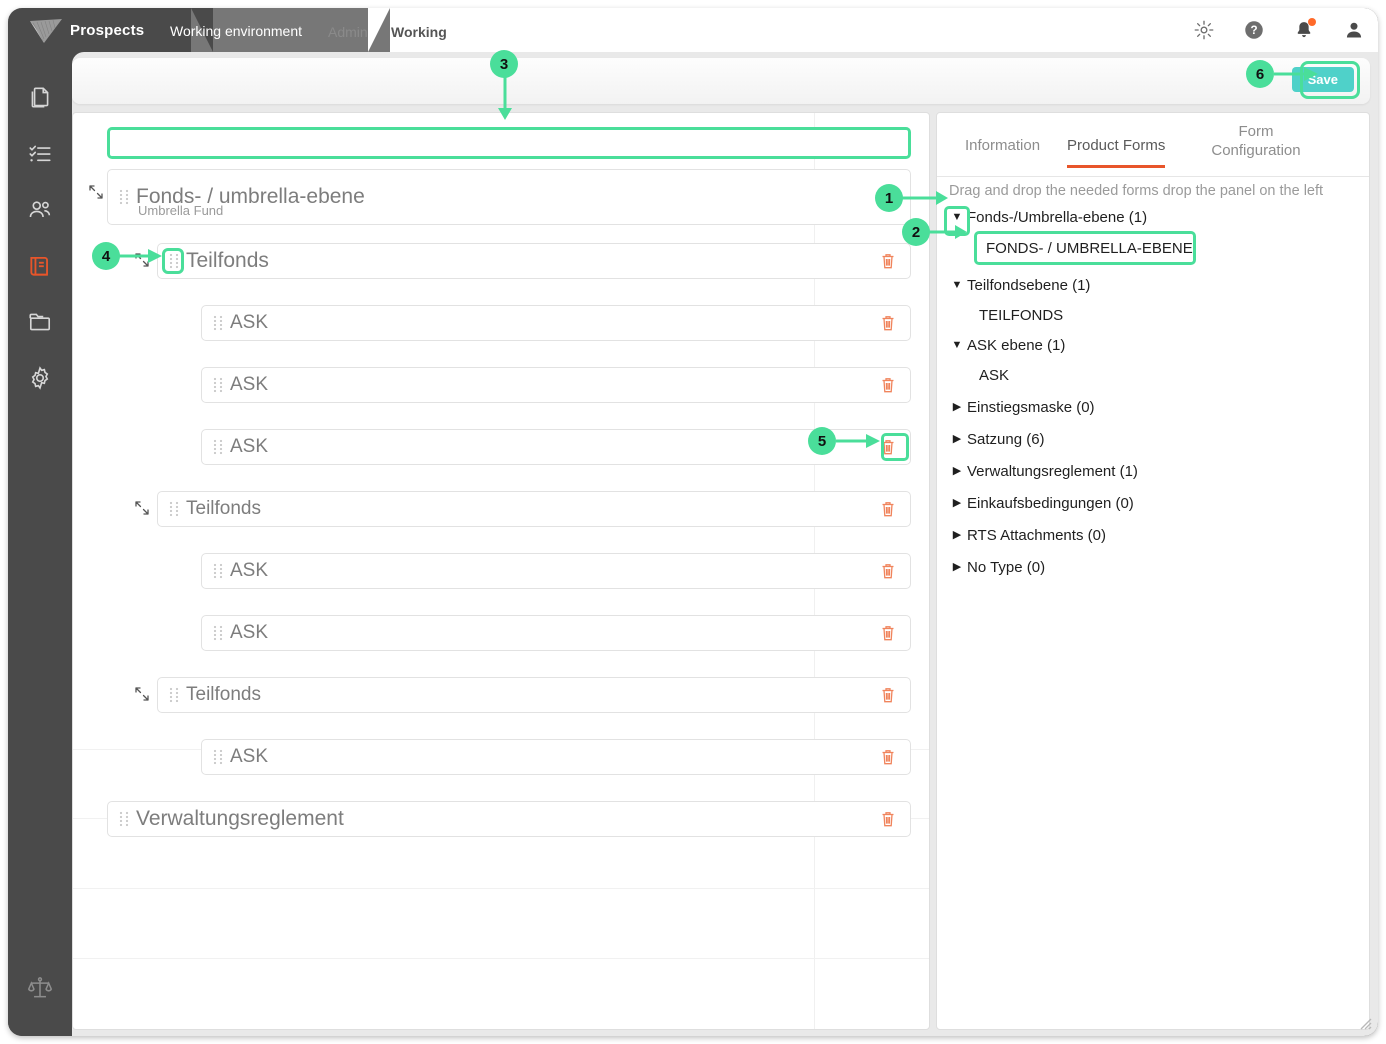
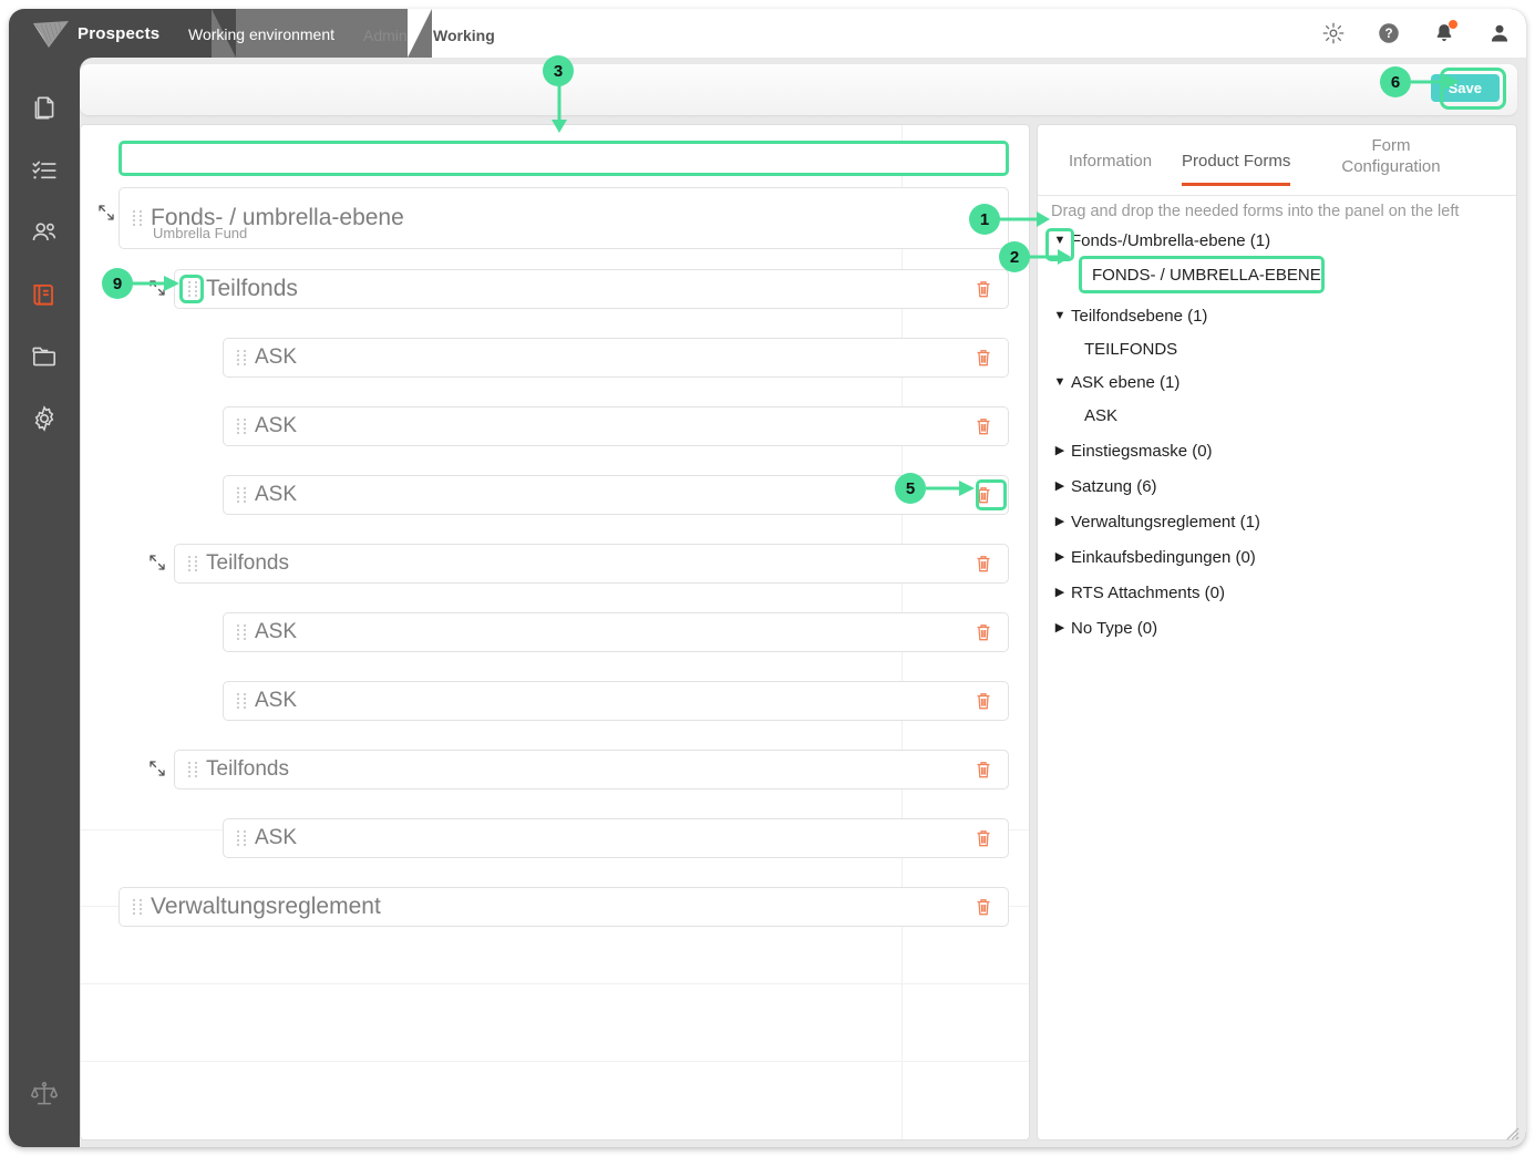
  Prospects
  Working environment
  Working
  ?
  Save
  Fonds- / umbrella-ebene
  Umbrella Fund
  Teilfonds
  ASK
  ASK
  ASK
  Teilfonds
  ASK
  ASK
  Teilfonds
  ASK
  Verwaltungsreglement
  Information
  Product Forms
  Form Configuration
- Drag and drop the needed forms drop the panel on the left
+ Drag and drop the needed forms into the panel on the left
  ▼
  Fonds-/Umbrella-ebene (1)
  FONDS- / UMBRELLA-EBENE
  ▼
  Teilfondsebene (1)
  TEILFONDS
  ▼
  ASK ebene (1)
  ASK
  ▶
  Einstiegsmaske (0)
  ▶
  Satzung (6)
  ▶
  Verwaltungsreglement (1)
  ▶
  Einkaufsbedingungen (0)
  ▶
  RTS Attachments (0)
  ▶
  No Type (0)
  3
  1
  2
- 4
+ 9
  5
  6
